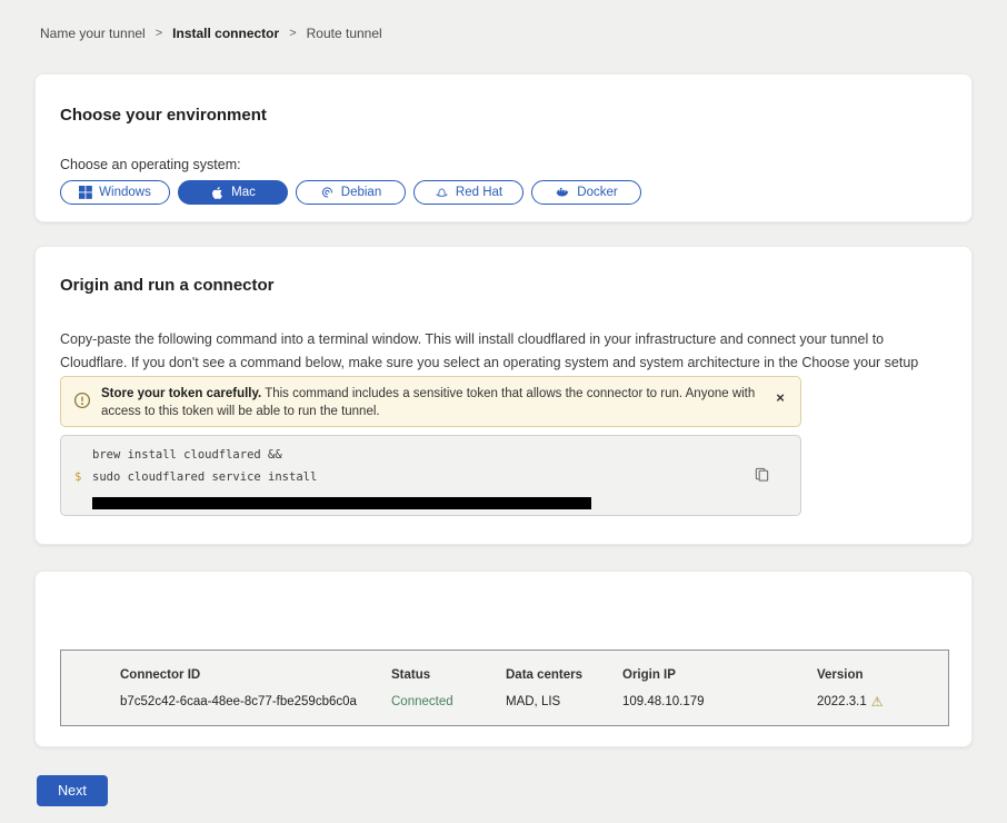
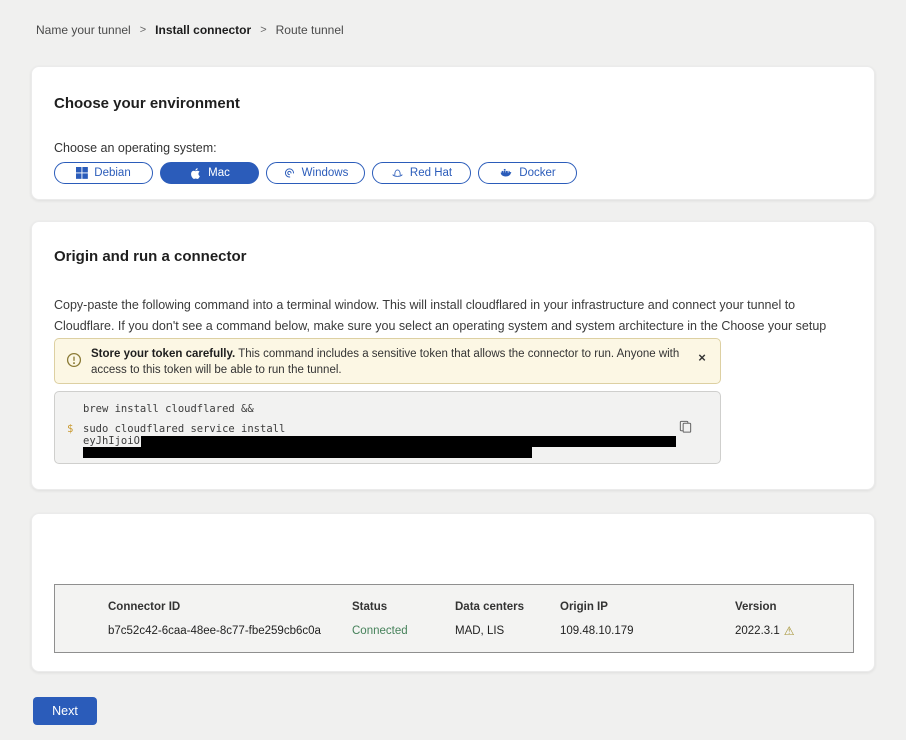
  Name your tunnel
  >
  Install connector
  >
  Route tunnel
  Choose your environment
  Choose an operating system:
- Windows
+ Debian
  Mac
- Debian
+ Windows
  Red Hat
  Docker
  Origin and run a connector
  Copy-paste the following command into a terminal window. This will install cloudflared in your infrastructure and connect your tunnel to Cloudflare. If you don't see a command below, make sure you select an operating system and system architecture in the Choose your setup
  Store your token carefully. This command includes a sensitive token that allows the connector to run. Anyone with access to this token will be able to run the tunnel.
  ×
  brew install cloudflared &&
  $
  sudo cloudflared service install
+ eyJhIjoiO
  Connector ID
  Status
  Data centers
  Origin IP
  Version
  b7c52c42-6caa-48ee-8c77-fbe259cb6c0a
  Connected
  MAD, LIS
  109.48.10.179
  2022.3.1
  ⚠
  Next
